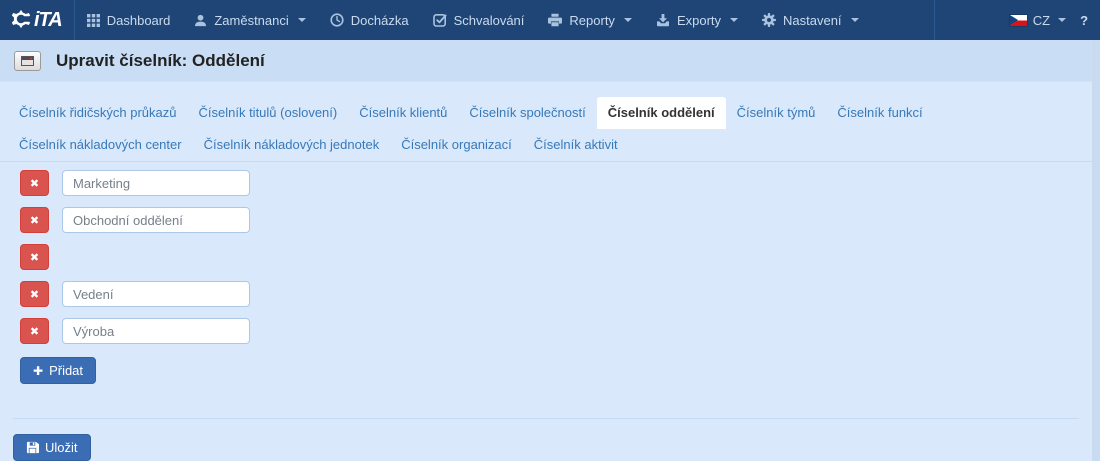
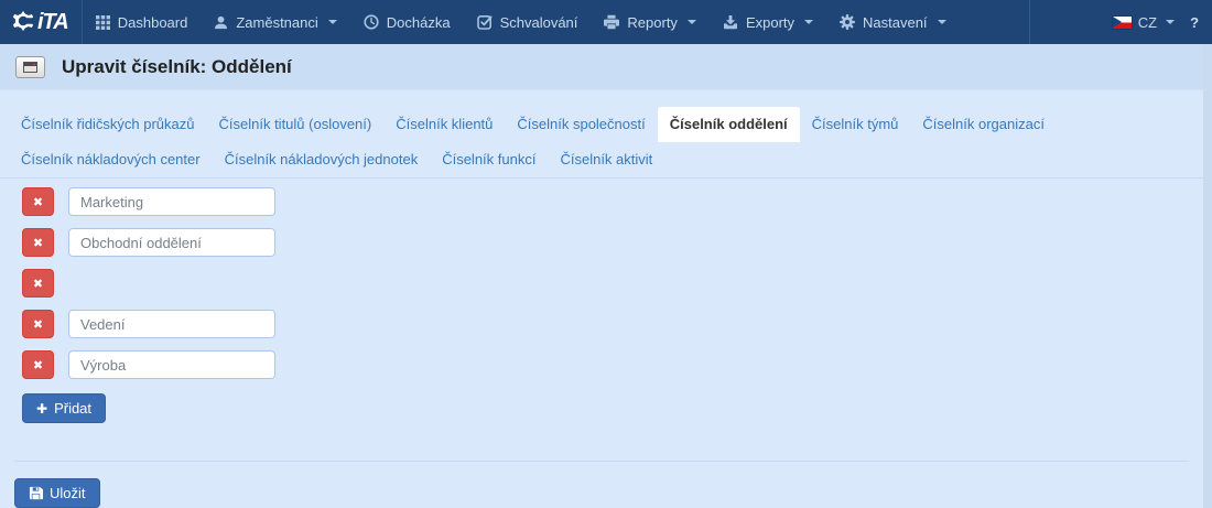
  iTA
  Dashboard
  Zaměstnanci
  Docházka
  Schvalování
  Reporty
  Exporty
  Nastavení
  CZ
  ?
  Upravit číselník: Oddělení
  Číselník řidičských průkazů
  Číselník titulů (oslovení)
  Číselník klientů
  Číselník společností
  Číselník oddělení
  Číselník týmů
- Číselník funkcí
+ Číselník organizací
  Číselník nákladových center
  Číselník nákladových jednotek
- Číselník organizací
+ Číselník funkcí
  Číselník aktivit
  ✖
  Marketing
  ✖
  Obchodní oddělení
  ✖
  ✖
  Vedení
  ✖
  Výroba
  ✚
  Přidat
  Uložit
